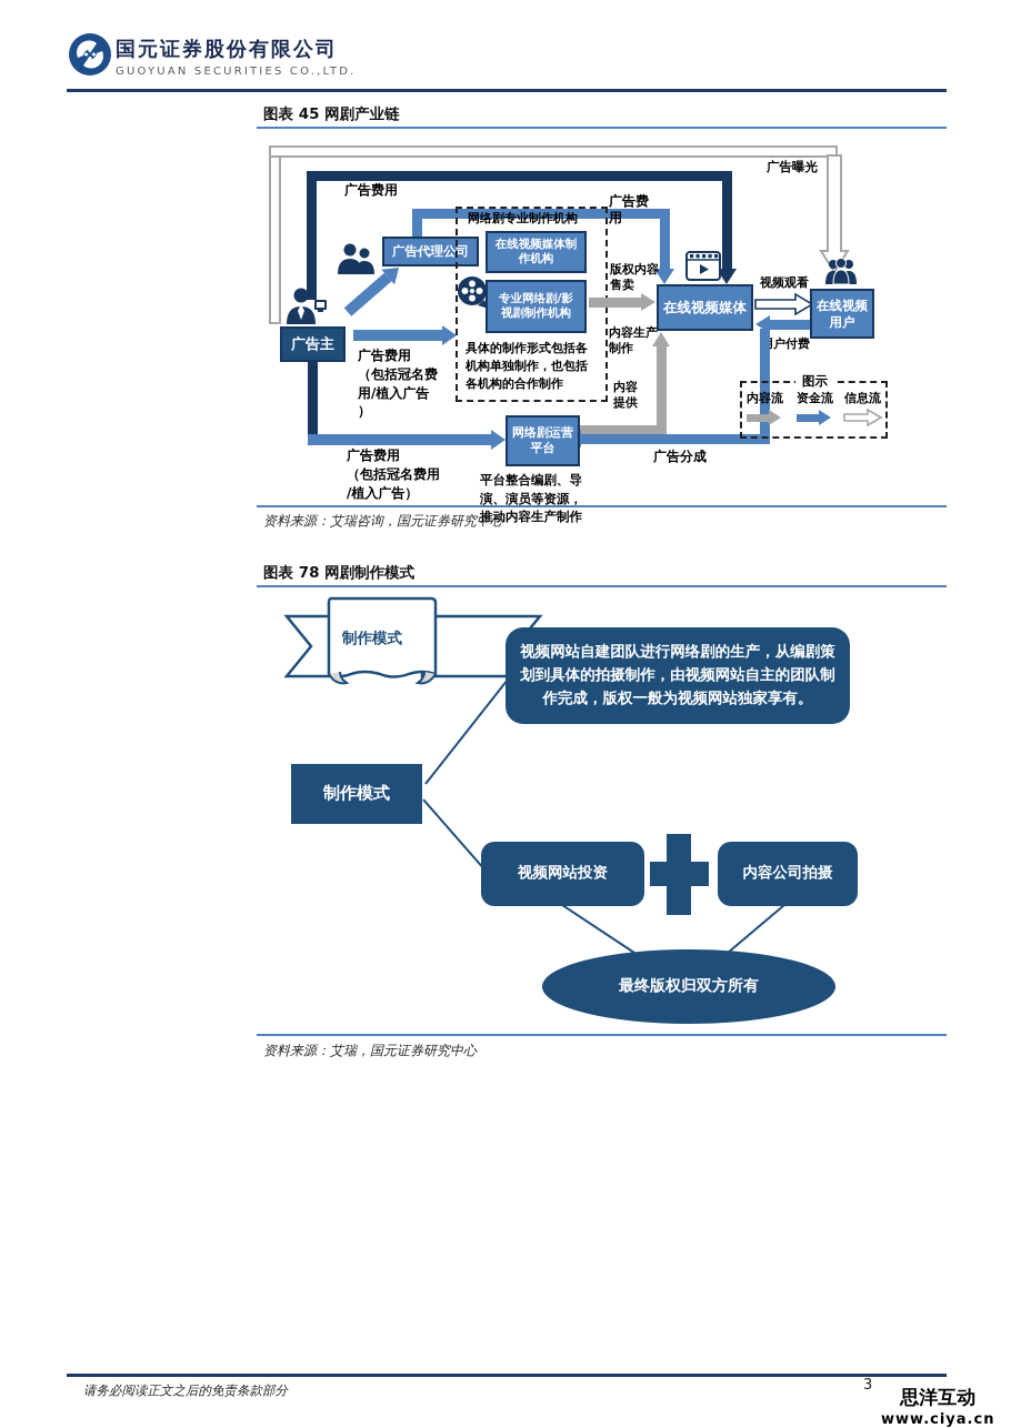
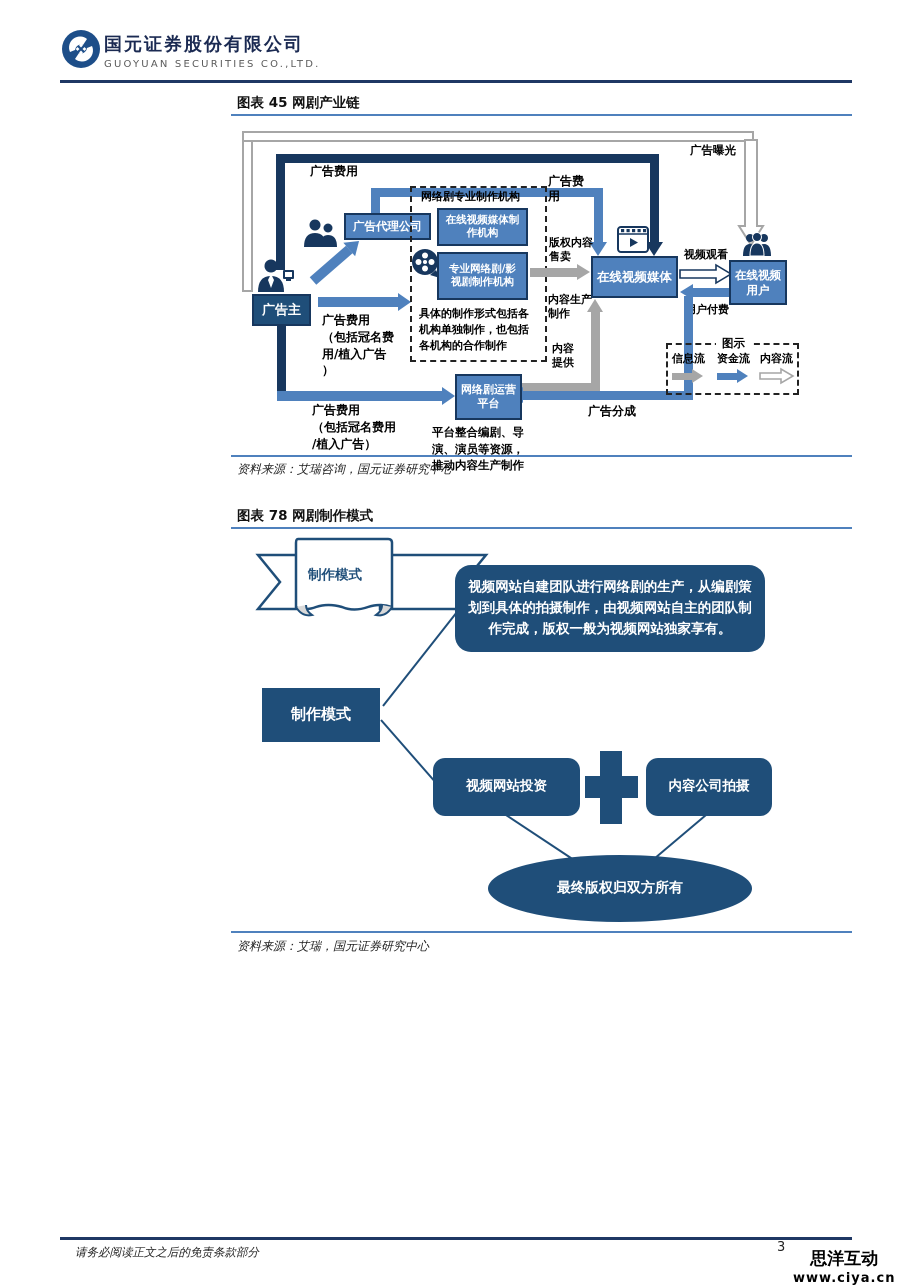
  国元证券股份有限公司
  GUOYUAN SECURITIES CO.,LTD.
  图表 45 网剧产业链
  广告曝光
  广告费用
  广告费
  用
  广告主
  广告代理公司
  广告费用
  （包括冠名费
  用/植入广告
  ）
  广告费用
  （包括冠名费用
  /植入广告）
  网络剧专业制作机构
  在线视频媒体制
  作机构
  专业网络剧/影
  视剧制作机构
  具体的制作形式包括各
  机构单独制作，也包括
  各机构的合作制作
  版权内容
  售卖
  内容生产
  制作
  内容
  提供
  在线视频媒体
  视频观看
  户付费
  在线视频
  用户
  广告分成
  网络剧运营
  平台
  平台整合编剧、导
  演、演员等资源，
  推动内容生产制作
  图示
- 内容流
+ 信息流
  资金流
- 信息流
+ 内容流
  资料来源：艾瑞咨询，国元证券研究中心
  图表 78 网剧制作模式
  制作模式
  视频网站自建团队进行网络剧的生产，从编剧策划到具体的拍摄制作，由视频网站自主的团队制作完成，版权一般为视频网站独家享有。
  制作模式
  视频网站投资
  内容公司拍摄
  最终版权归双方所有
  资料来源：艾瑞，国元证券研究中心
  请务必阅读正文之后的免责条款部分
  3
  思洋互动
  www.ciya.cn
